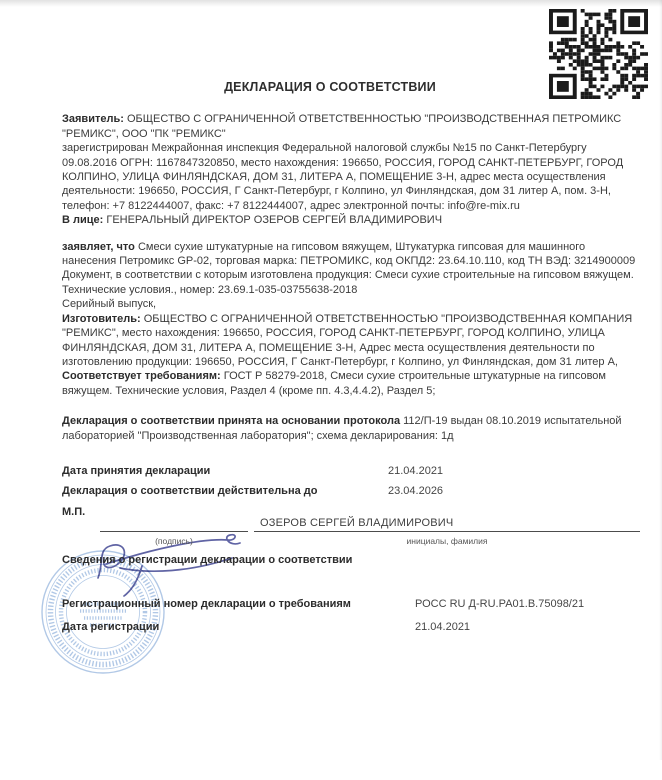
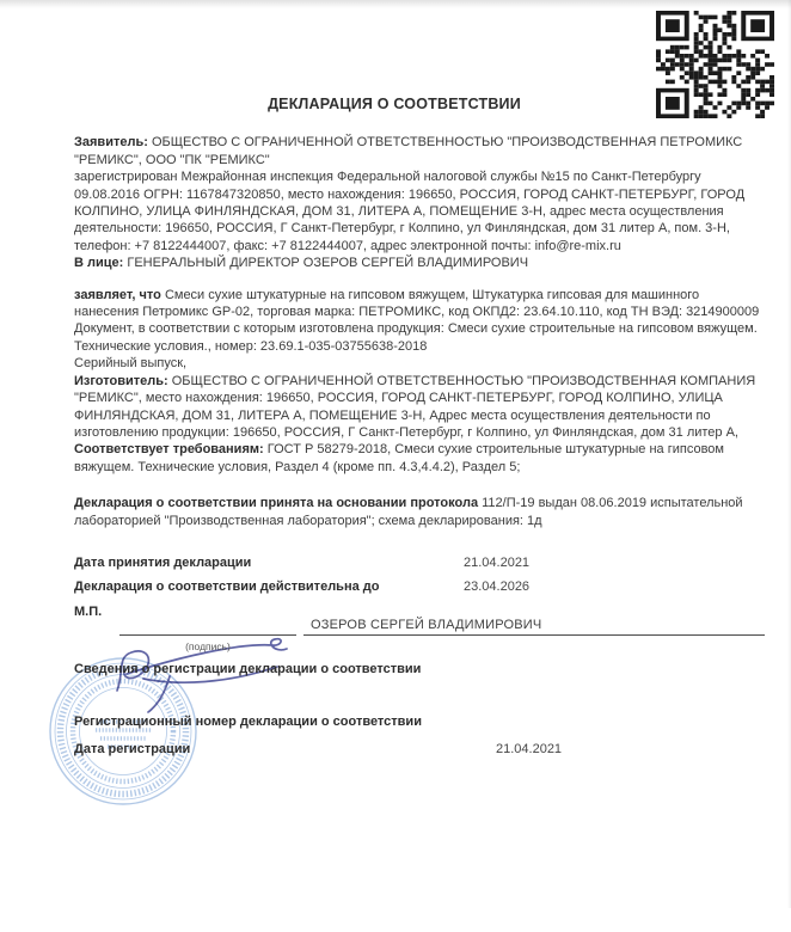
  ДЕКЛАРАЦИЯ О СООТВЕТСТВИИ
  Заявитель: ОБЩЕСТВО С ОГРАНИЧЕННОЙ ОТВЕТСТВЕННОСТЬЮ "ПРОИЗВОДСТВЕННАЯ ПЕТРОМИКС "РЕМИКС", ООО "ПК "РЕМИКС"
  зарегистрирован Межрайонная инспекция Федеральной налоговой службы №15 по Санкт-Петербургу 09.08.2016 ОГРН: 1167847320850, место нахождения: 196650, РОССИЯ, ГОРОД САНКТ-ПЕТЕРБУРГ, ГОРОД КОЛПИНО, УЛИЦА ФИНЛЯНДСКАЯ, ДОМ 31, ЛИТЕРА А, ПОМЕЩЕНИЕ 3-Н, адрес места осуществления деятельности: 196650, РОССИЯ, Г Санкт-Петербург, г Колпино, ул Финляндская, дом 31 литер А, пом. 3-Н, телефон: +7 8122444007, факс: +7 8122444007, адрес электронной почты: info@re-mix.ru
  В лице: ГЕНЕРАЛЬНЫЙ ДИРЕКТОР ОЗЕРОВ СЕРГЕЙ ВЛАДИМИРОВИЧ
  заявляет, что Смеси сухие штукатурные на гипсовом вяжущем, Штукатурка гипсовая для машинного нанесения Петромикс GP-02, торговая марка: ПЕТРОМИКС, код ОКПД2: 23.64.10.110, код ТН ВЭД: 3214900009
  Документ, в соответствии с которым изготовлена продукция: Смеси сухие строительные на гипсовом вяжущем. Технические условия., номер: 23.69.1-035-03755638-2018
  Серийный выпуск,
  Изготовитель: ОБЩЕСТВО С ОГРАНИЧЕННОЙ ОТВЕТСТВЕННОСТЬЮ "ПРОИЗВОДСТВЕННАЯ КОМПАНИЯ "РЕМИКС", место нахождения: 196650, РОССИЯ, ГОРОД САНКТ-ПЕТЕРБУРГ, ГОРОД КОЛПИНО, УЛИЦА ФИНЛЯНДСКАЯ, ДОМ 31, ЛИТЕРА А, ПОМЕЩЕНИЕ 3-Н, Адрес места осуществления деятельности по изготовлению продукции: 196650, РОССИЯ, Г Санкт-Петербург, г Колпино, ул Финляндская, дом 31 литер А,
  Соответствует требованиям: ГОСТ Р 58279-2018, Смеси сухие строительные штукатурные на гипсовом вяжущем. Технические условия, Раздел 4 (кроме пп. 4.3,4.4.2), Раздел 5;
- Декларация о соответствии принята на основании протокола 112/П-19 выдан 08.10.2019 испытательной лабораторией "Производственная лаборатория"; схема декларирования: 1д
+ Декларация о соответствии принята на основании протокола 112/П-19 выдан 08.06.2019 испытательной лабораторией "Производственная лаборатория"; схема декларирования: 1д
  Дата принятия декларации
  21.04.2021
  Декларация о соответствии действительна до
  23.04.2026
  М.П.
  (подпись)
  ОЗЕРОВ СЕРГЕЙ ВЛАДИМИРОВИЧ
- инициалы, фамилия
  Сведения о регистрации декларации о соответствии
- Регистрационный номер декларации о требованиям
+ Регистрационный номер декларации о соответствии
- РОСС RU Д-RU.РА01.В.75098/21
  Дата регистрации
  21.04.2021
